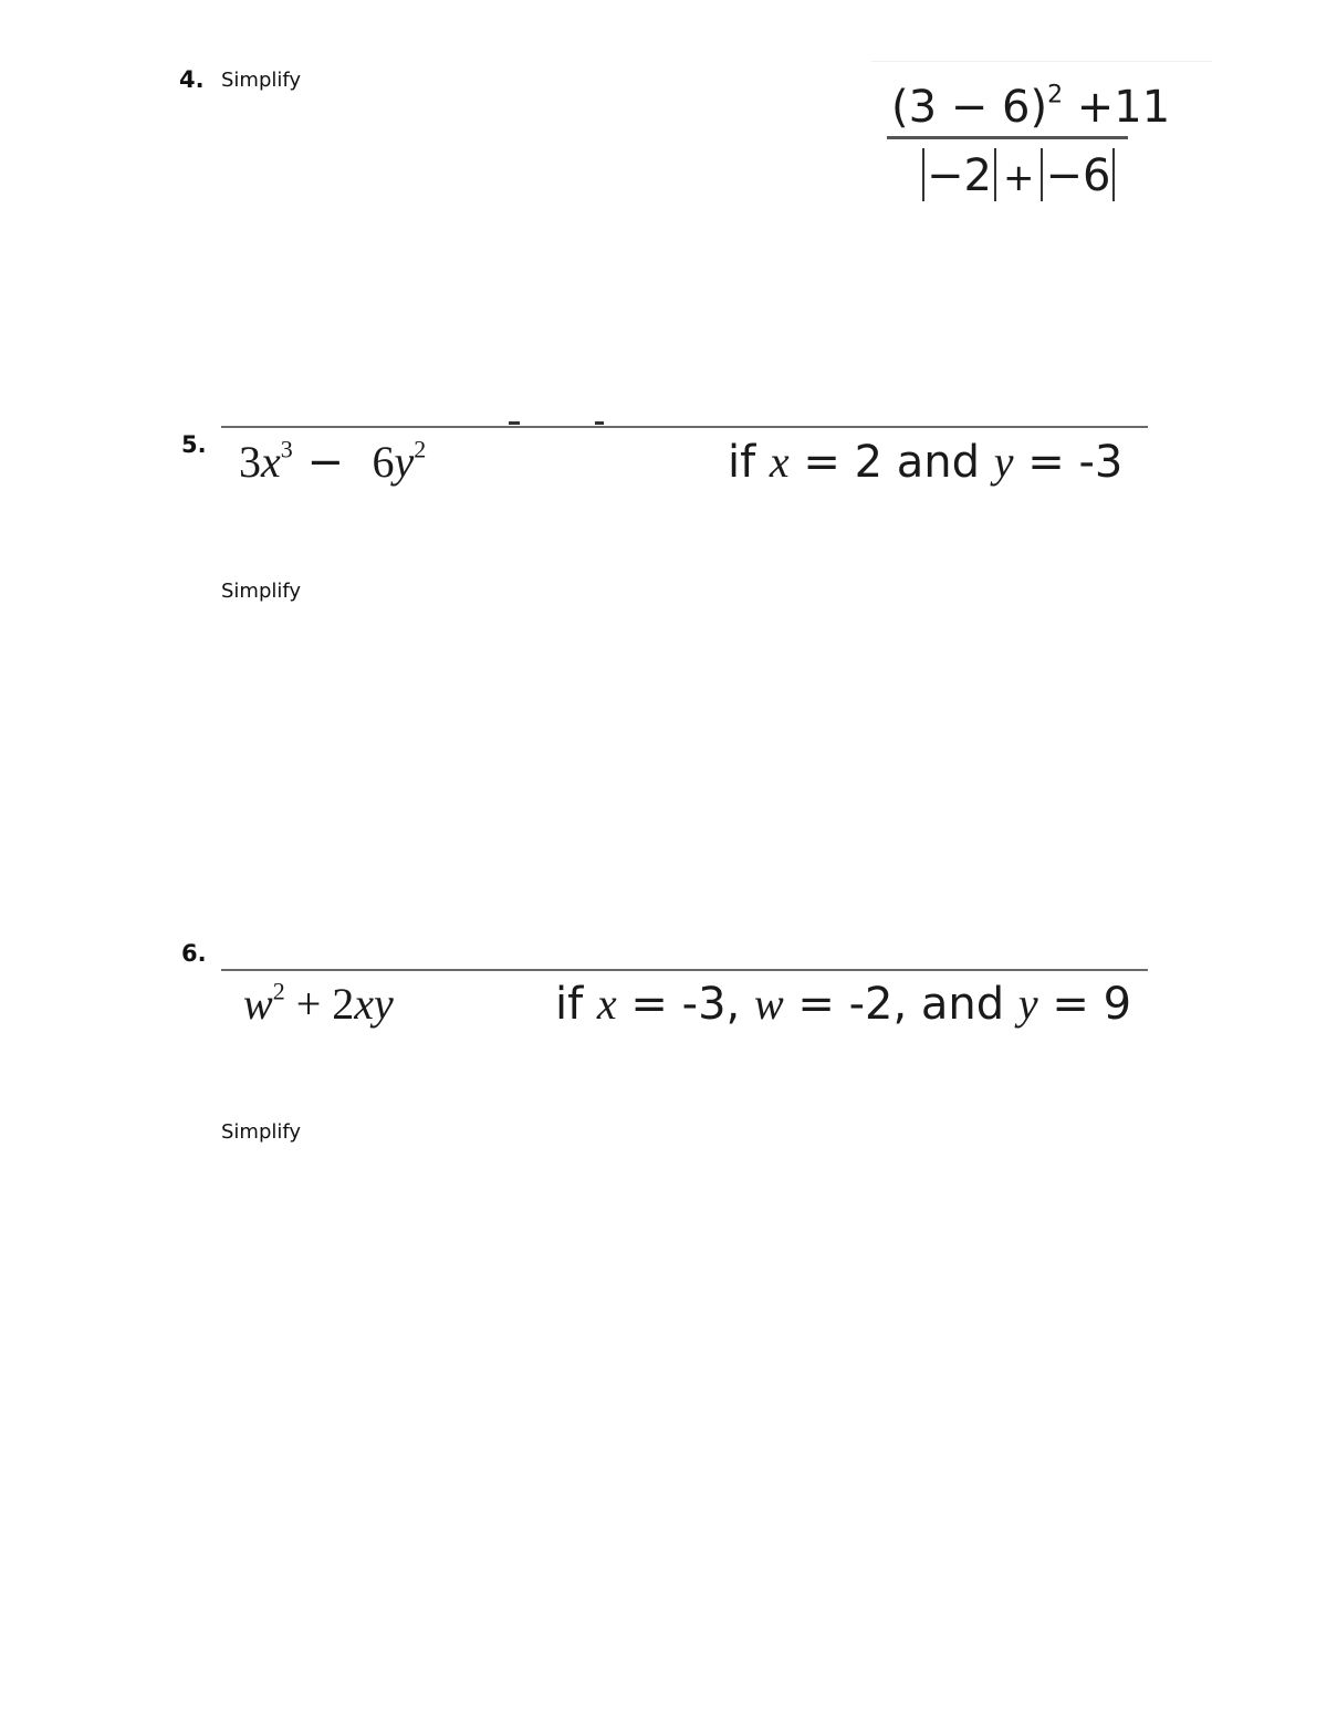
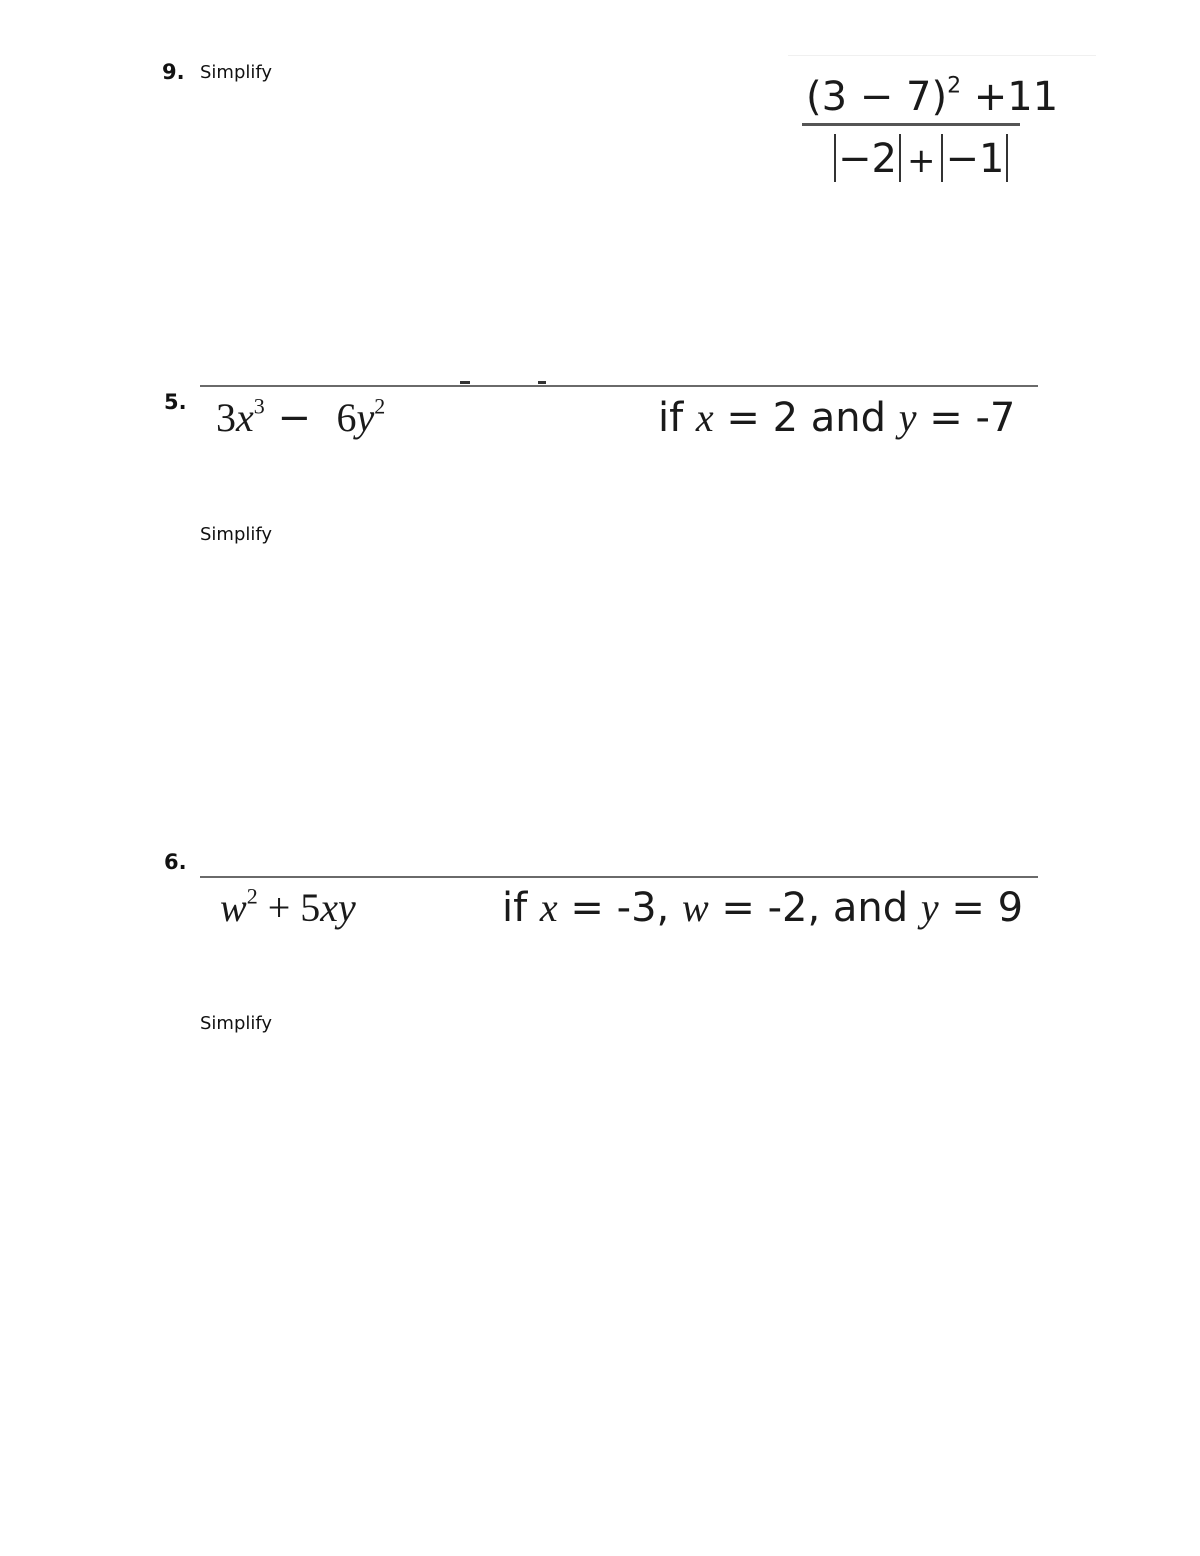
- 4.
+ 9.
  Simplify
- (3 − 6)2 +11
+ (3 − 7)2 +11
- −2 + −6
+ −2 + −1
  5.
  3x3 − 6y2
- if x = 2 and y = -3
+ if x = 2 and y = -7
  Simplify
  6.
- w2 + 2xy
+ w2 + 5xy
  if x = -3, w = -2, and y = 9
  Simplify
